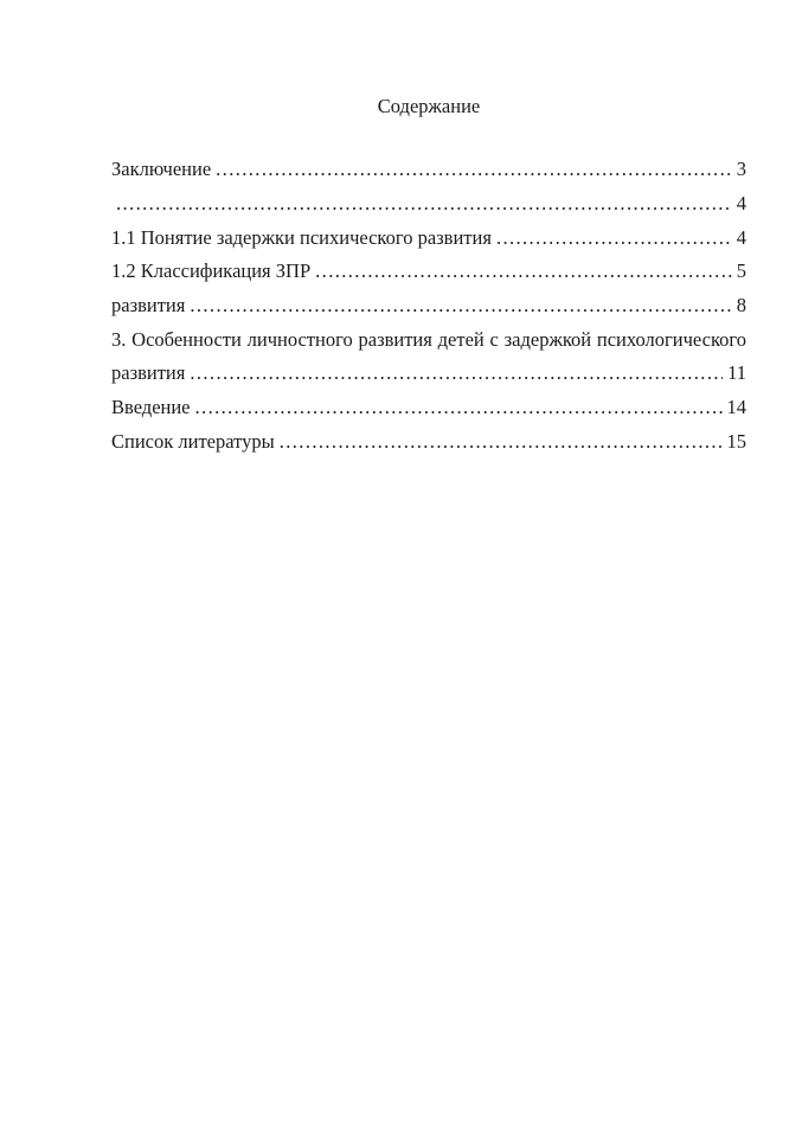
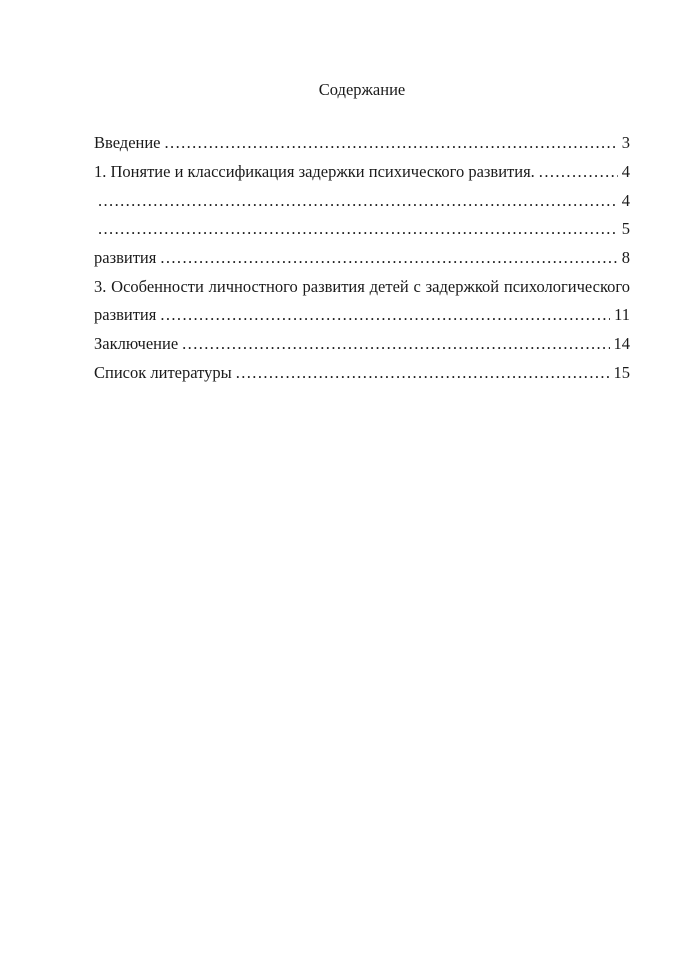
  Содержание
- Заключение
+ Введение
  3
+ 1. Понятие и классификация задержки психического развития.
  4
- 1.1 Понятие задержки психического развития
  4
- 1.2 Классификация ЗПР
  5
  развития
  8
  3. Особенности личностного развития детей с задержкой психологического
  развития
  11
- Введение
+ Заключение
  14
  Список литературы
  15
